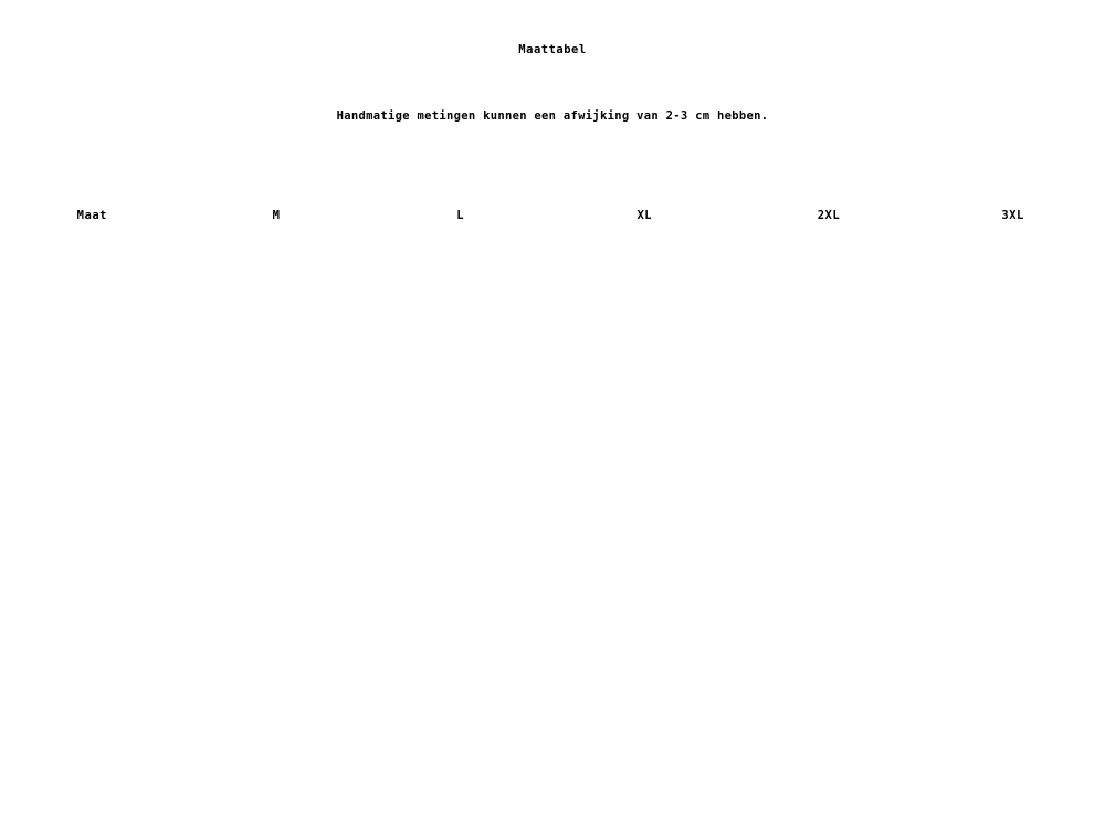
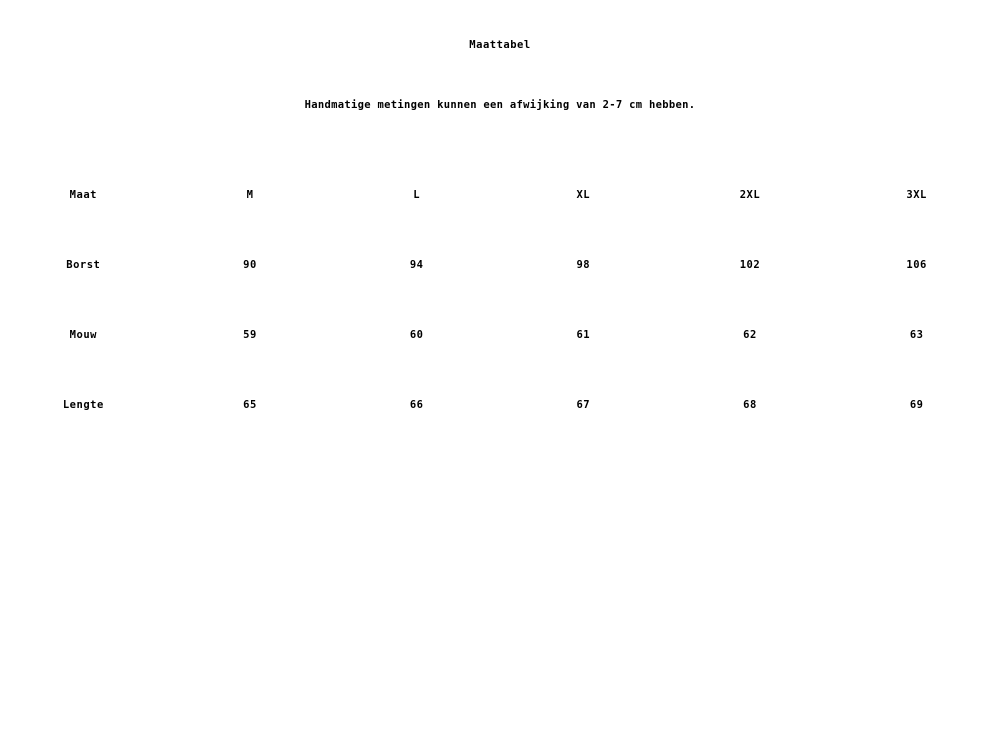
  Maattabel
- Handmatige metingen kunnen een afwijking van 2-3 cm hebben.
+ Handmatige metingen kunnen een afwijking van 2-7 cm hebben.
  Maat	M	L	XL	2XL	3XL
+ Borst	90	94	98	102	106
+ Mouw	59	60	61	62	63
+ Lengte	65	66	67	68	69
